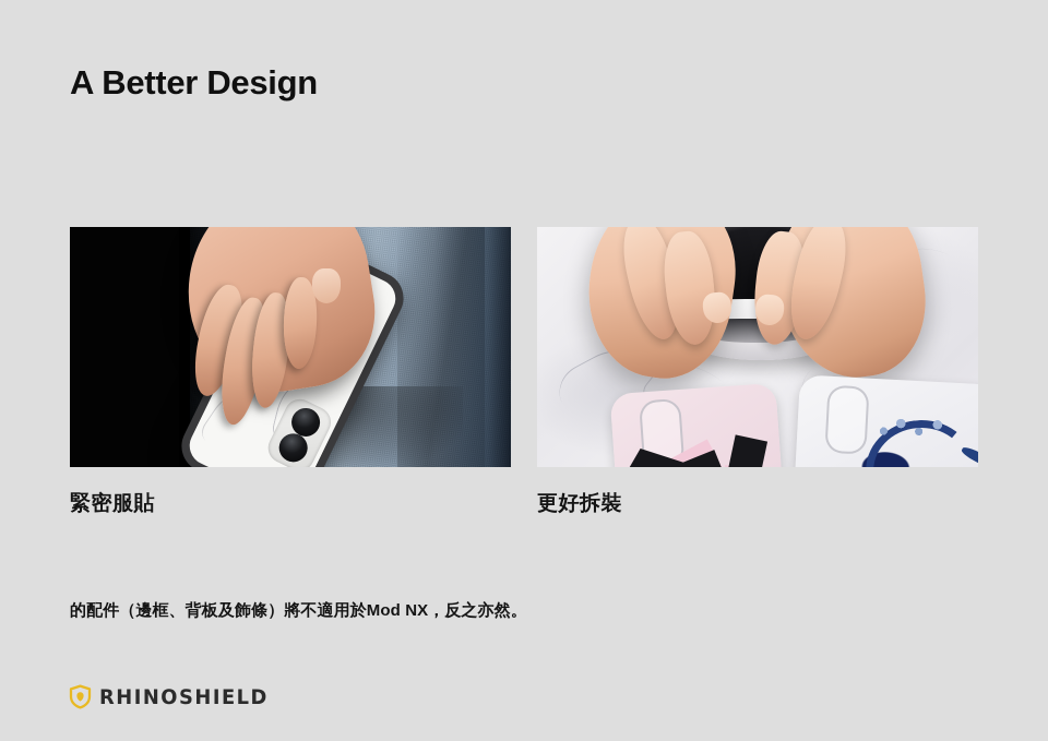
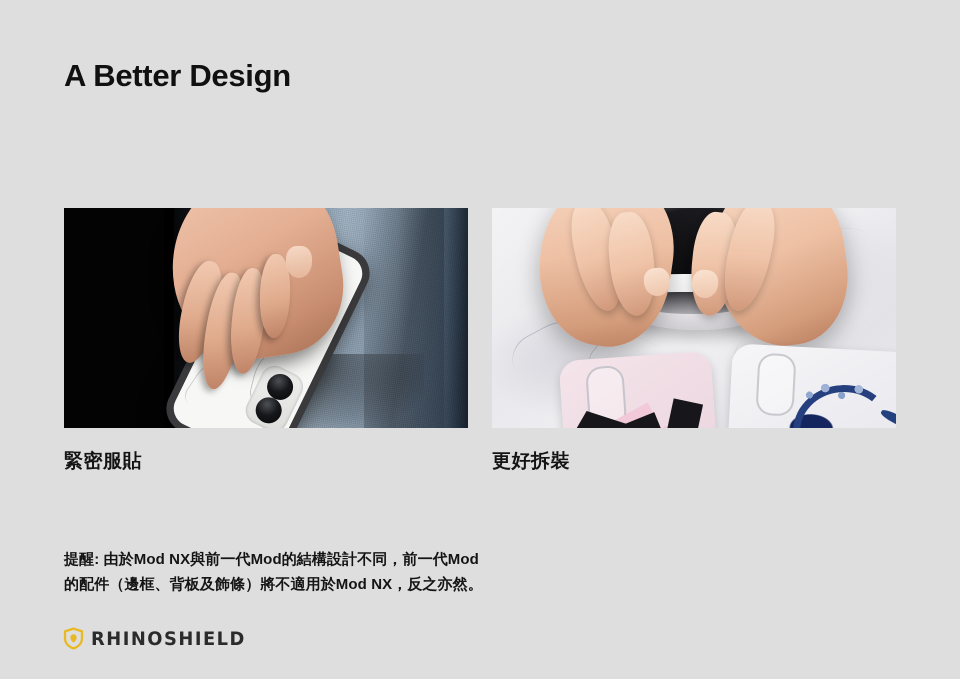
  A Better Design
  緊密服貼
  更好拆裝
+ 提醒: 由於Mod NX與前一代Mod的結構設計不同，前一代Mod
  的配件（邊框、背板及飾條）將不適用於Mod NX，反之亦然。
  RHINOSHIELD
